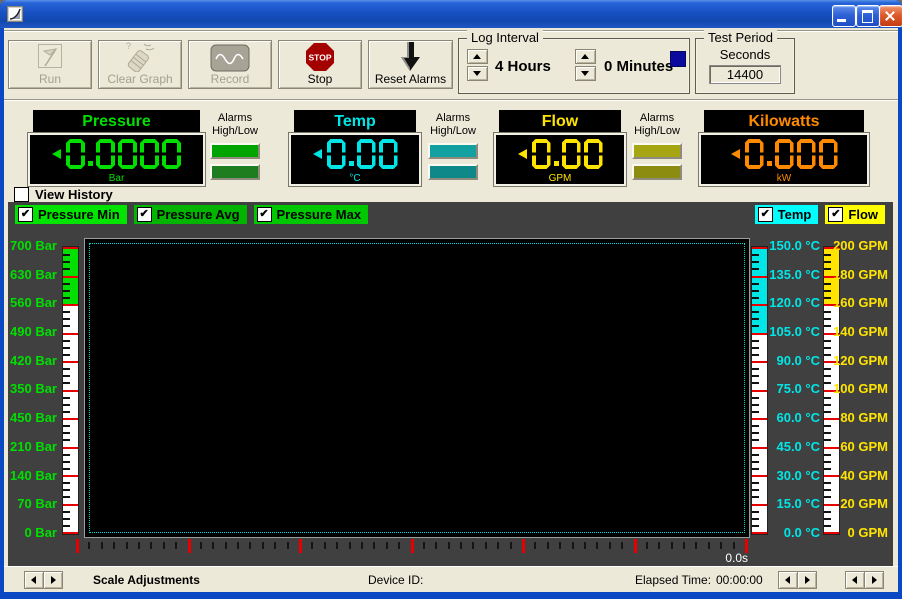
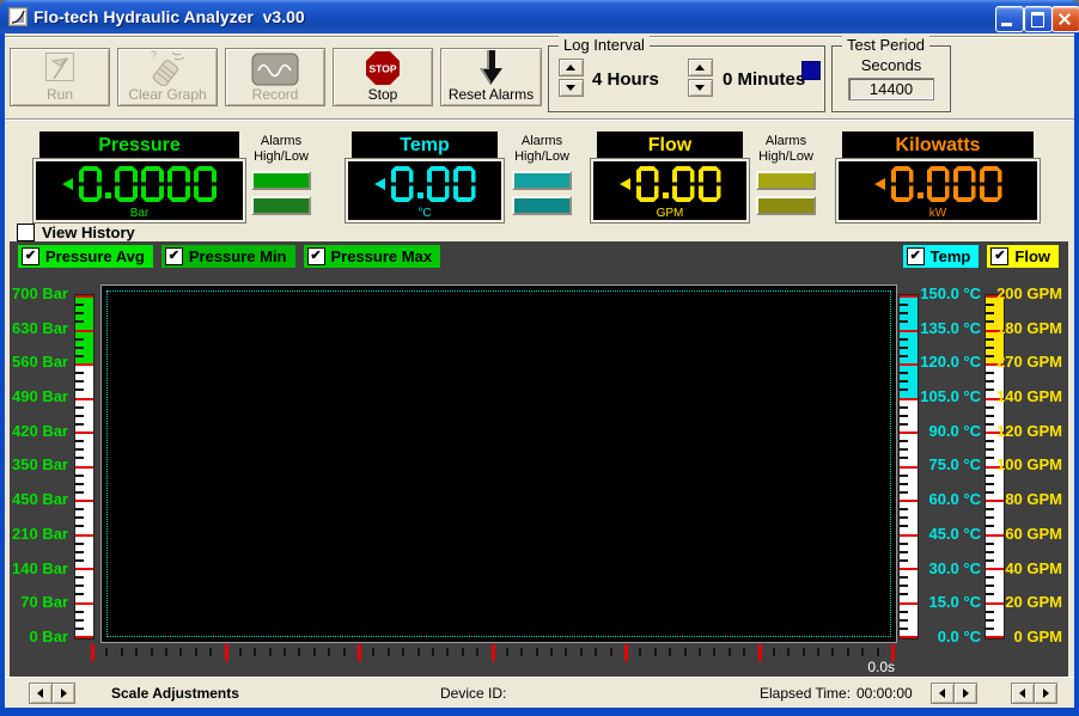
+ Flo-tech Hydraulic Analyzer v3.00
  Run
  ?
  Clear Graph
  Record
  STOP
  Stop
  Reset Alarms
  Log Interval
  4 Hours
  0 Minutes
  Test Period
  Seconds
  14400
  Pressure
  Bar
  Alarms
  High/Low
  Temp
  °C
  Alarms
  High/Low
  Flow
  GPM
  Alarms
  High/Low
  Kilowatts
  kW
  View History
  ✔
- Pressure Min
+ Pressure Avg
  ✔
- Pressure Avg
+ Pressure Min
  ✔
  Pressure Max
  ✔
  Temp
  ✔
  Flow
  700 Bar
  630 Bar
  560 Bar
  490 Bar
  420 Bar
  350 Bar
  450 Bar
  210 Bar
  140 Bar
  70 Bar
  0 Bar
  150.0 °C
  135.0 °C
  120.0 °C
  105.0 °C
  90.0 °C
  75.0 °C
  60.0 °C
  45.0 °C
  30.0 °C
  15.0 °C
  0.0 °C
  200 GPM
  180 GPM
- 160 GPM
+ 270 GPM
  140 GPM
  120 GPM
  100 GPM
  80 GPM
  60 GPM
  40 GPM
  20 GPM
  0 GPM
  0.0s
  Scale Adjustments
  Device ID:
  Elapsed Time:
  00:00:00
